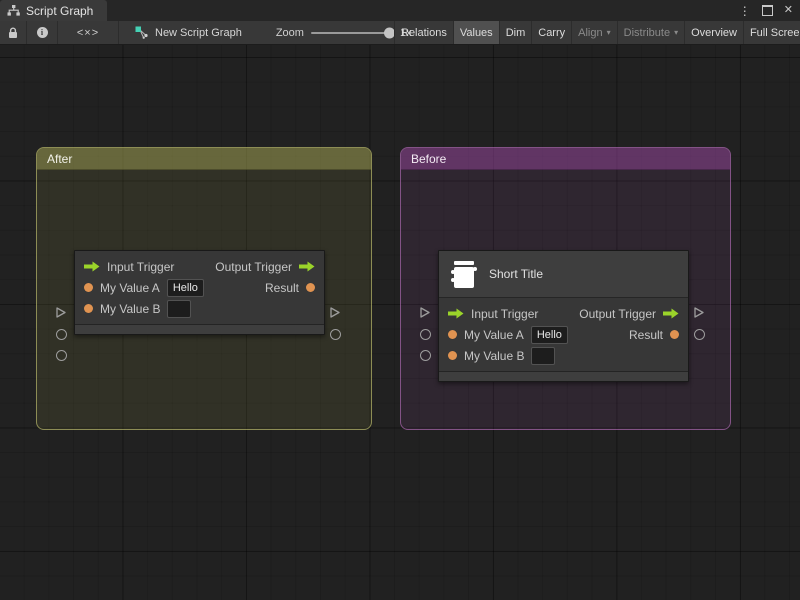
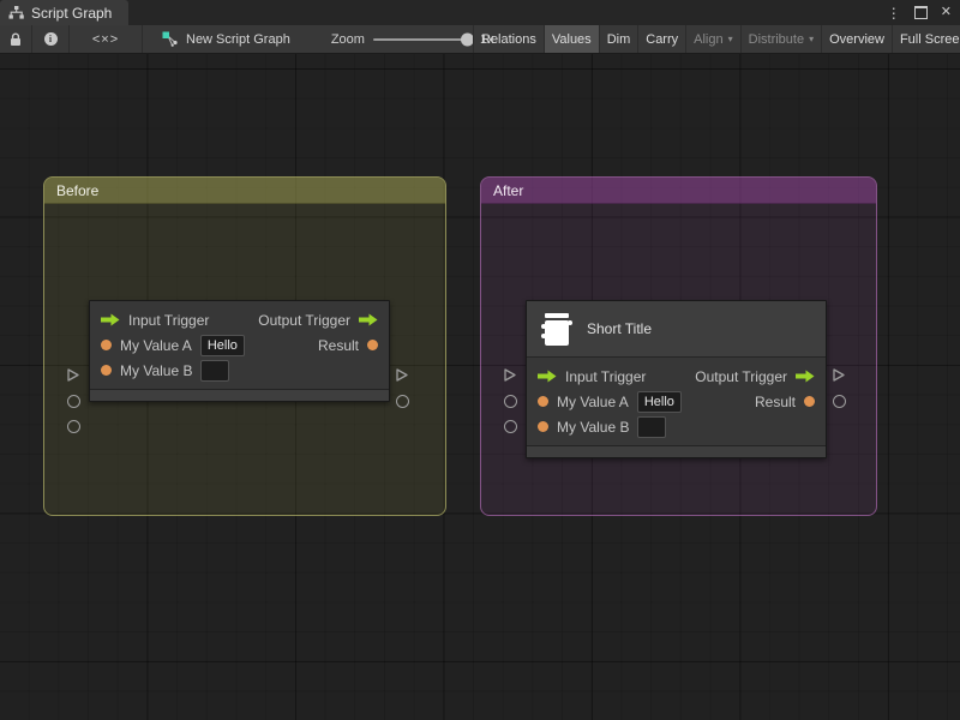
  Script Graph
  ⋮
  ✕
  <×>
  New Script Graph
  Zoom
  1x
  Relations
  Values
  Dim
  Carry
  Align
  ▾
  Distribute
  ▾
  Overview
  Full Scree
- After
+ Before
  Input Trigger
  Output Trigger
  My Value A
  Hello
  Result
  My Value B
- Before
+ After
  Short Title
  Input Trigger
  Output Trigger
  My Value A
  Hello
  Result
  My Value B
